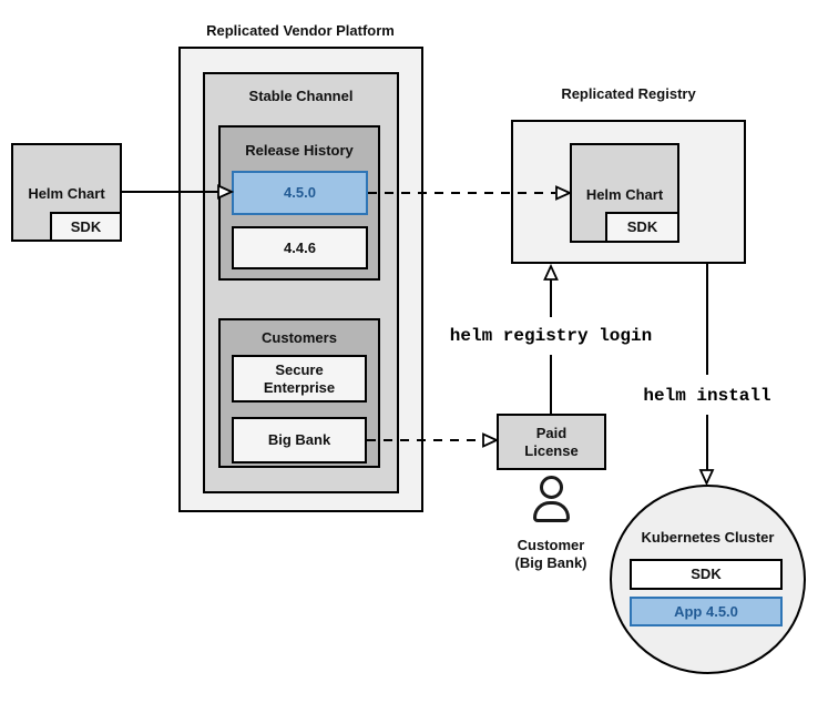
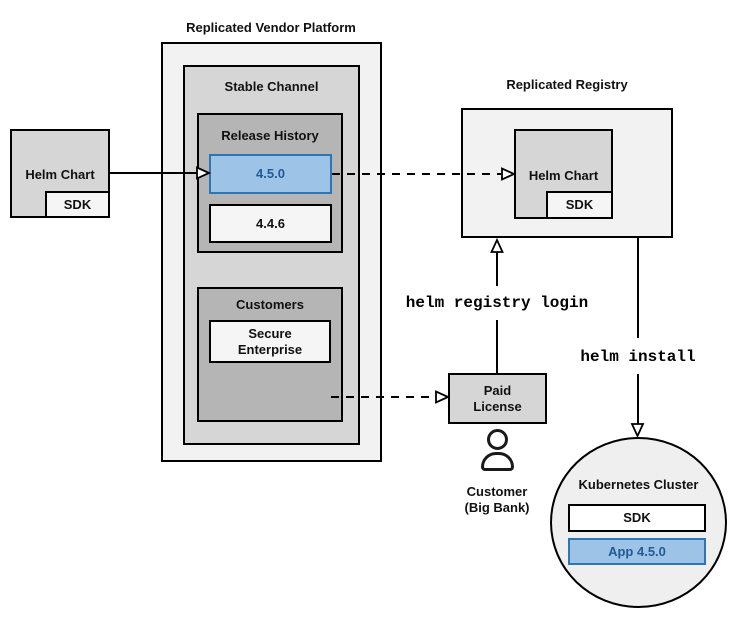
  Helm Chart
  SDK
  Replicated Vendor Platform
  Stable Channel
  Release History
  4.5.0
  4.4.6
  Customers
  Secure
  Enterprise
- Big Bank
  Replicated Registry
  Helm Chart
  SDK
  Paid
  License
  Customer
  (Big Bank)
  Kubernetes Cluster
  SDK
  App 4.5.0
  helm registry login
  helm install
